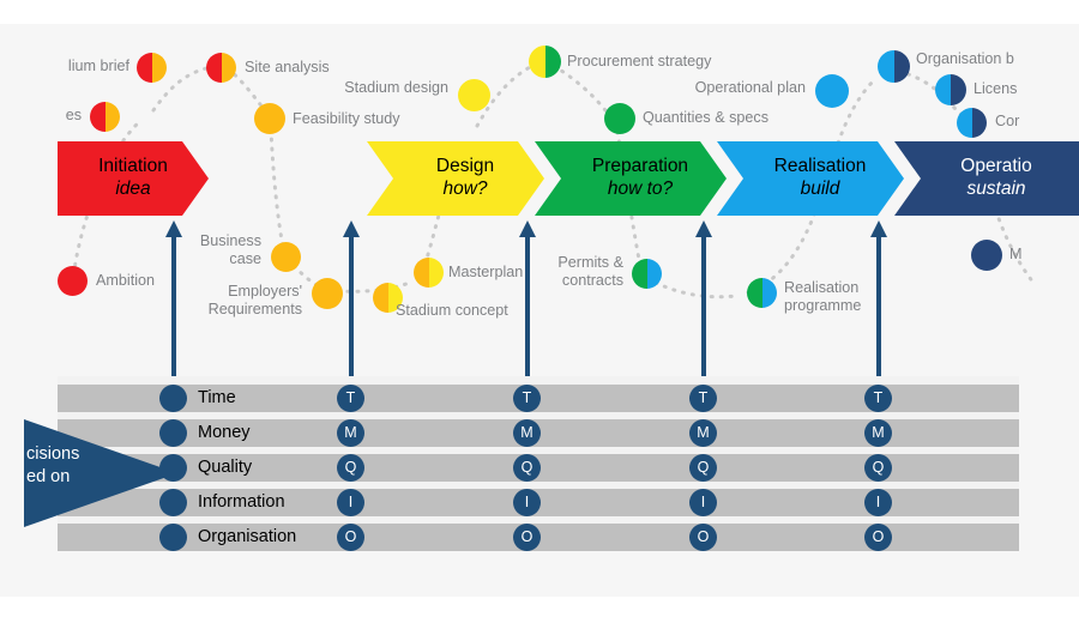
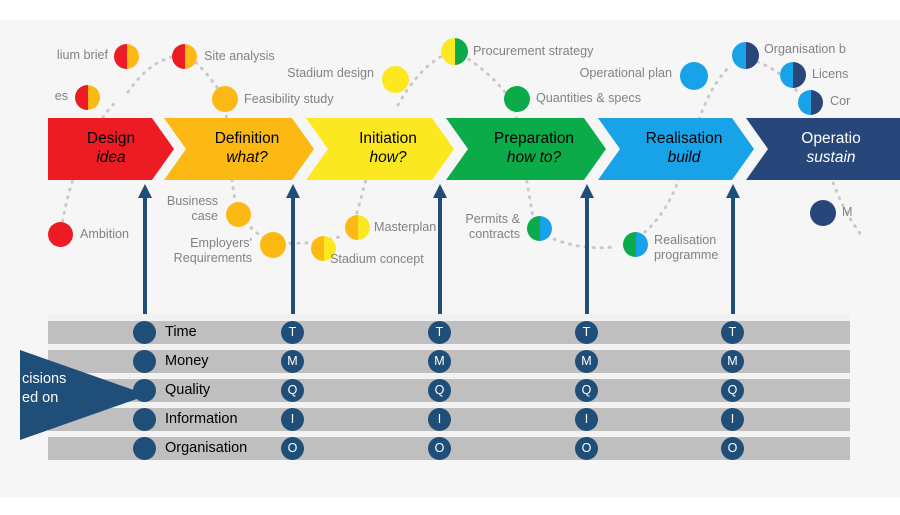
- Initiation
+ Design
  idea
+ Definition
+ what?
- Design
+ Initiation
  how?
  Preparation
  how to?
  Realisation
  build
  Operatio
  sustain
  lium brief
  es
  Site analysis
  Stadium design
  Feasibility study
  Procurement strategy
  Quantities & specs
  Operational plan
  Organisation b
  Licens
  Cor
  Ambition
  Business
  case
  Employers'
  Requirements
  Stadium concept
  Masterplan
  Permits &
  contracts
  Realisation
  programme
  M
  cisions
  ed on
  Time
  Money
  Quality
  Information
  Organisation
  T
  M
  Q
  I
  O
  T
  M
  Q
  I
  O
  T
  M
  Q
  I
  O
  T
  M
  Q
  I
  O
